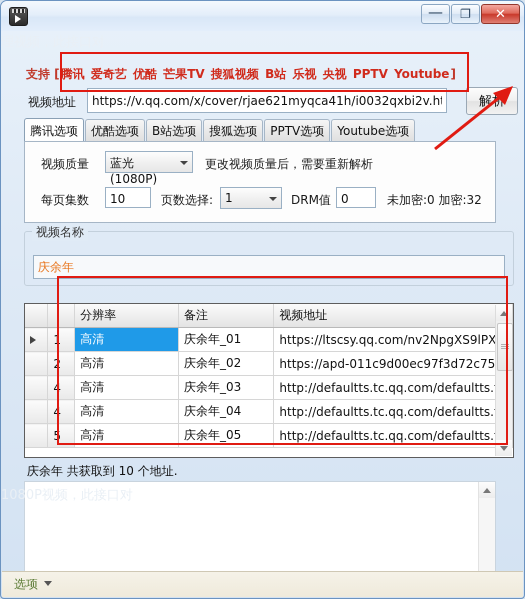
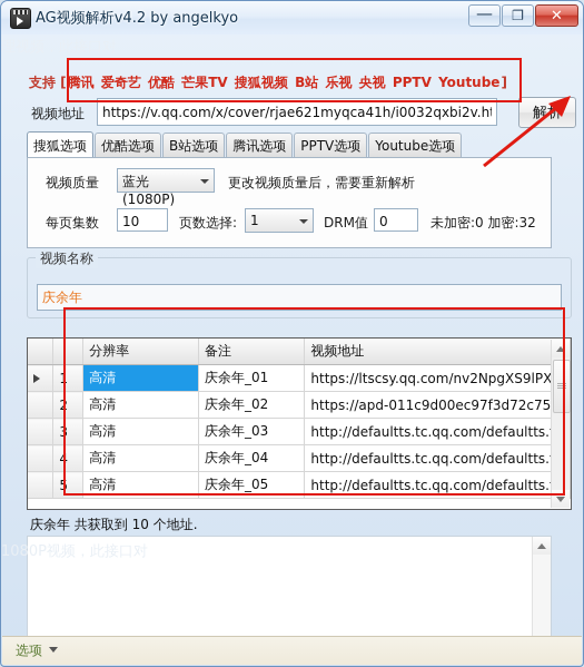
+ AG视频解析v4.2 by angelkyo
  —
  ❐
  ✕
  支持 [腾讯 爱奇艺 优酷 芒果TV 搜狐视频 B站 乐视 央视 PPTV Youtube]
  视频地址
  https://v.qq.com/x/cover/rjae621myqca41h/i0032qxbi2v.h
  解析
- 腾讯选项
+ 搜狐选项
  优酷选项
  B站选项
- 搜狐选项
+ 腾讯选项
  PPTV选项
  Youtube选项
  视频质量
  蓝光(1080P)
  更改视频质量后，需要重新解析
  每页集数
  10
  页数选择:
  1
  DRM值
  0
  未加密:0 加密:32
  视频名称
  庆余年
  		分辨率	备注	视频地址
  	1	高清	庆余年_01	https://ltscsy.qq.com/nv2NpgXS9lPX
  	2	高清	庆余年_02	https://apd-011c9d00ec97f3d72c75
- 	4	高清	庆余年_03	http://defaultts.tc.qq.com/defaultts.
+ 	3	高清	庆余年_03	http://defaultts.tc.qq.com/defaultts.
  	4	高清	庆余年_04	http://defaultts.tc.qq.com/defaultts.
  	5	高清	庆余年_05	http://defaultts.tc.qq.com/defaultts.
  庆余年 共获取到 10 个地址.
  1080P视频，此接口对
  选项
